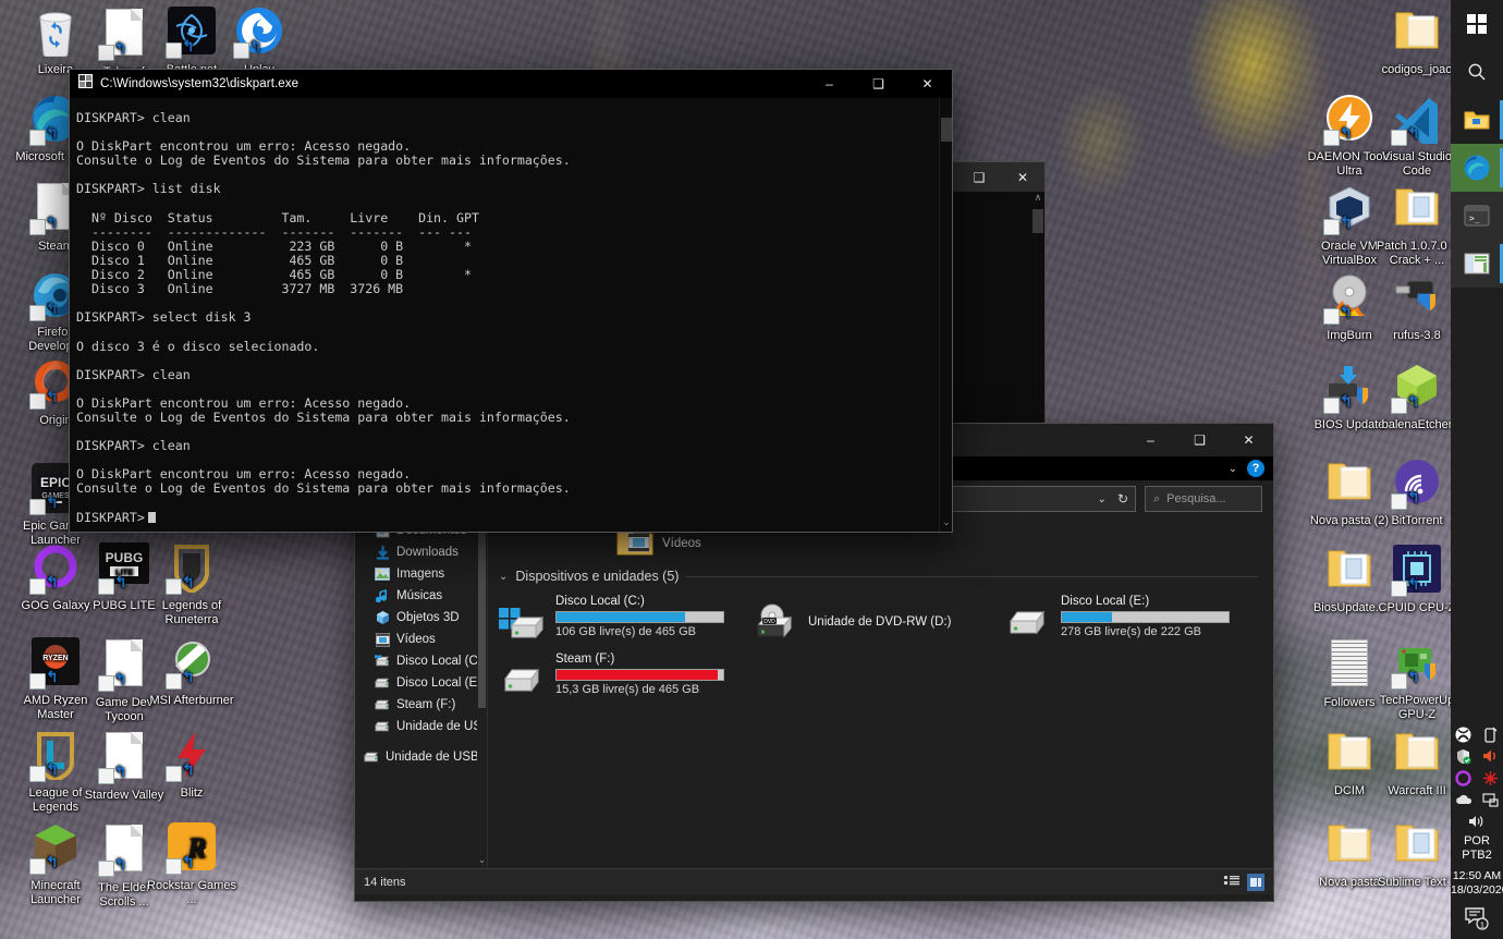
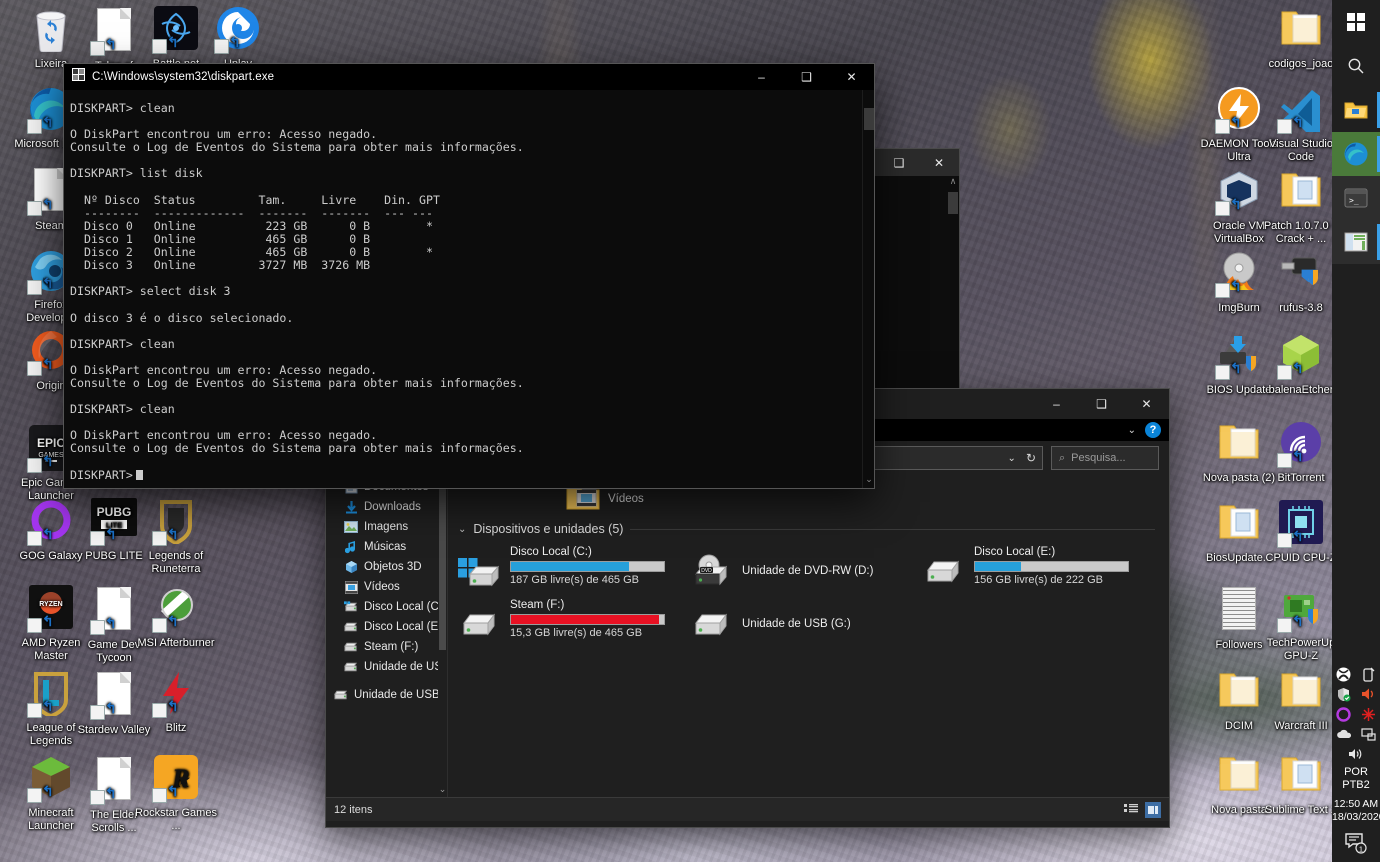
  Lixeir
  Steam
  Firefo Develo
  Origin
  EPIC
  Epic Ga Launcher
  GOG Galaxy
  PUBG
  LITE
  PUBG LITE
  Legends of Runeterra
  AMD Ryzen Master
  Game Dev Tycoon
  MSI Afterburner
  League of Legends
  Stardew Valley
  Blitz
  Minecraft Launcher
  The Elder Scrolls ...
  Rockstar Games ...
  codigos_joao
  DAEMON Tools Ultra
  Visual Studio Code
  Oracle VM VirtualBox
  Patch 1.0.7.0 Crack + ...
  ImgBurn
  rufus-3.8
  BIOS Update
  balenaEtche
  Nova pasta (2)
  BitTorrent
  BiosUpdate...
  CPUID CPU-
  Followers
  TechPowerU GPU-Z
  DCIM
  Warcraft III
  Nova pasta
  Sublime Text
  ❑
  ✕
  ∧
  –
  ❑
  ✕
  ⌄
  ?
  ⌄
  ↻
  ⌕
  Pesquisa...
  Downloads
  Imagens
  Músicas
  Objetos 3D
  Vídeos
  Disco Local (C
  Disco Local (E
  Steam (F:)
  Unidade de U
  Unidade de USB
  ⌄
  Vídeos
  ⌄
  Dispositivos e unidades (5)
  Disco Local (C:)
- 106 GB livre(s) de 465 GB
+ 187 GB livre(s) de 465 GB
  Unidade de DVD-RW (D:)
  Disco Local (E:)
- 278 GB livre(s) de 222 GB
+ 156 GB livre(s) de 222 GB
  Steam (F:)
  15,3 GB livre(s) de 465 GB
+ Unidade de USB (G:)
- 14 itens
+ 12 itens
  C:\Windows\system32\diskpart.exe
  –
  ❑
  ✕
  DISKPART> clean
  O DiskPart encontrou um erro: Acesso negado.
  Consulte o Log de Eventos do Sistema para obter mais informações.
  DISKPART> list disk
  Nº Disco Status Tam. Livre Din. GPT
  -------- ------------- ------- ------- --- ---
  Disco 0 Online 223 GB 0 B *
  Disco 1 Online 465 GB 0 B
  Disco 2 Online 465 GB 0 B *
  Disco 3 Online 3727 MB 3726 MB
  DISKPART> select disk 3
  O disco 3 é o disco selecionado.
  DISKPART> clean
  O DiskPart encontrou um erro: Acesso negado.
  Consulte o Log de Eventos do Sistema para obter mais informações.
  DISKPART> clean
  O DiskPart encontrou um erro: Acesso negado.
  Consulte o Log de Eventos do Sistema para obter mais informações.
  DISKPART>
  ⌄
  >_
  POR
  PTB2
  12:50 AM
  18/03/202
  1
